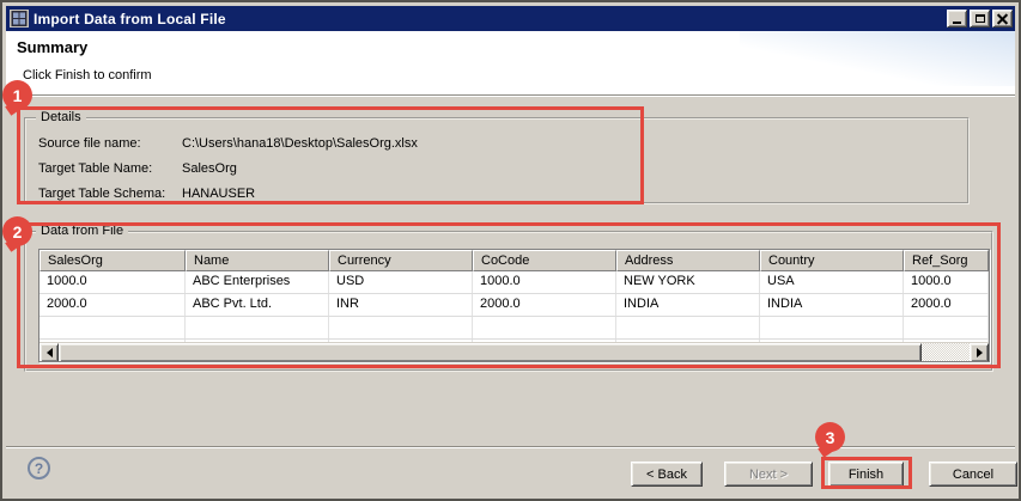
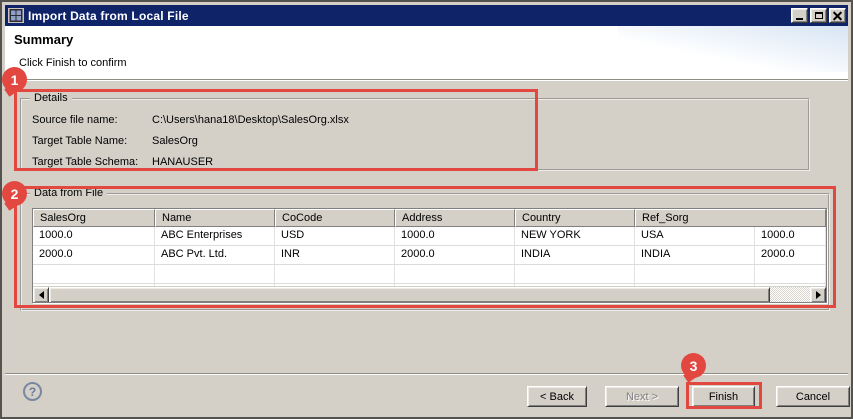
  Import Data from Local File
  Summary
  Click Finish to confirm
  Details
  Source file name: C:\Users\hana18\Desktop\SalesOrg.xlsx
  Target Table Name: SalesOrg
  Target Table Schema: HANAUSER
  Data from File
  SalesOrg
  Name
- Currency
  CoCode
  Address
  Country
  Ref_Sorg
  1000.0
  ABC Enterprises
  USD
  1000.0
  NEW YORK
  USA
  1000.0
  2000.0
  ABC Pvt. Ltd.
  INR
  2000.0
  INDIA
  INDIA
  2000.0
  ?
  < Back
  Next >
  Finish
  Cancel
  1
  2
  3
